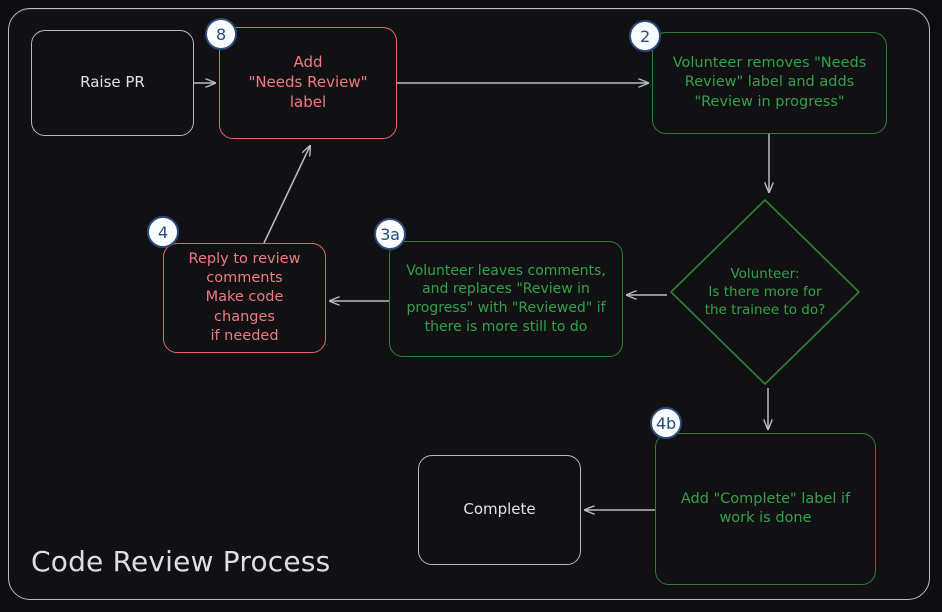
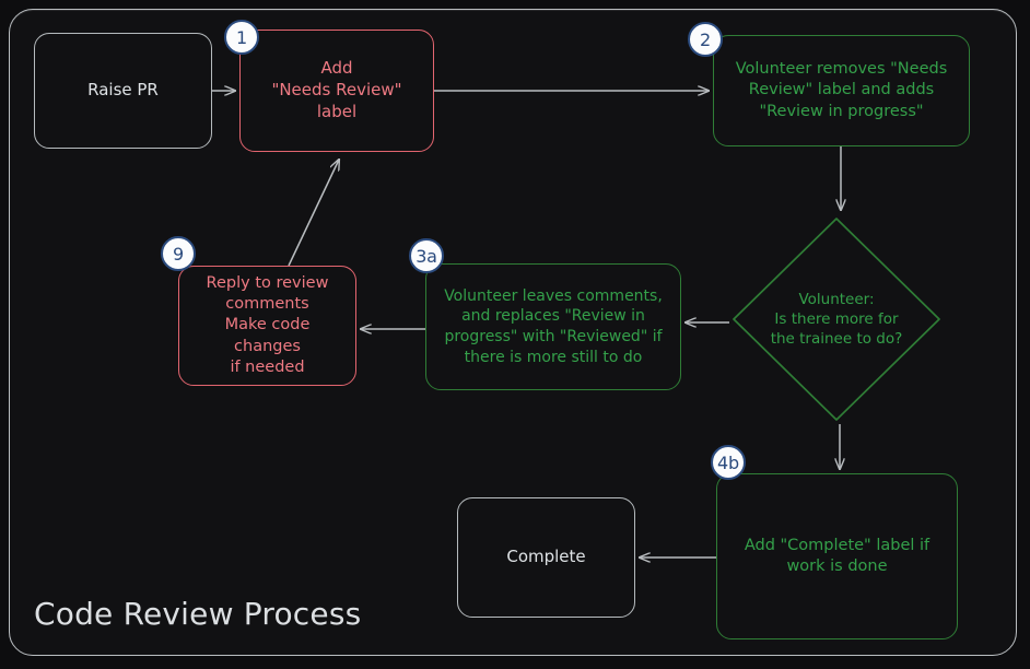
  Raise PR
  Add
  "Needs Review"
  label
  Volunteer removes "Needs
  Review" label and adds
  "Review in progress"
  Volunteer:
  Is there more for
  the trainee to do?
  Volunteer leaves comments,
  and replaces "Review in
  progress" with "Reviewed" if
  there is more still to do
  Reply to review
  comments
  Make code changes
  if needed
  Add "Complete" label if
  work is done
  Complete
- 8
+ 1
  2
  3a
- 4
+ 9
  4b
  Code Review Process
